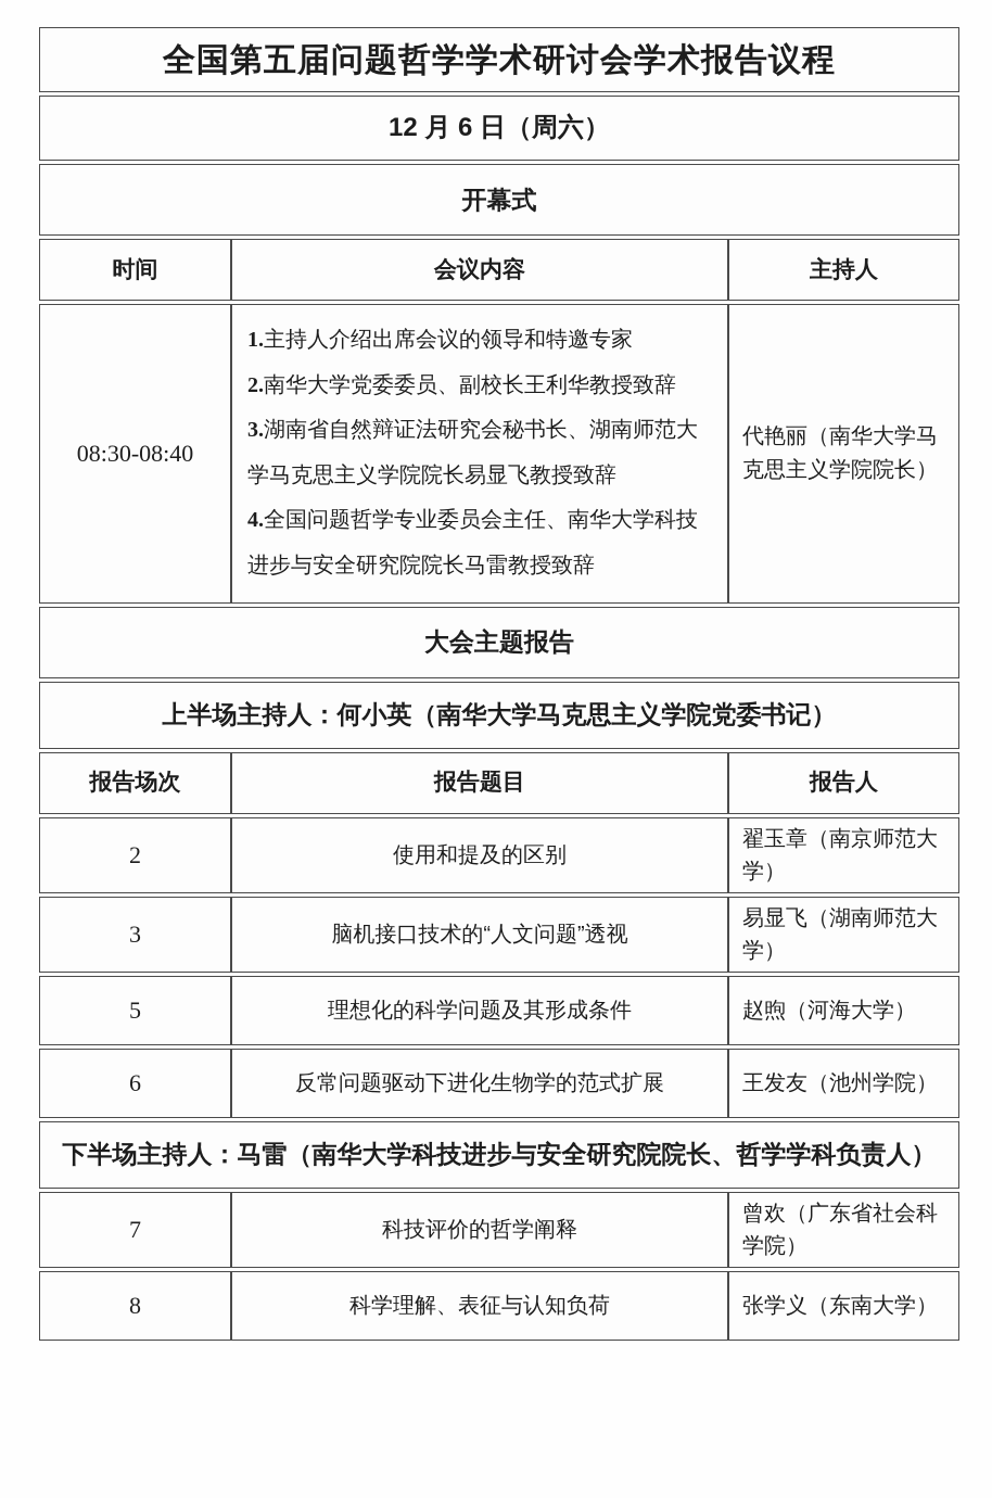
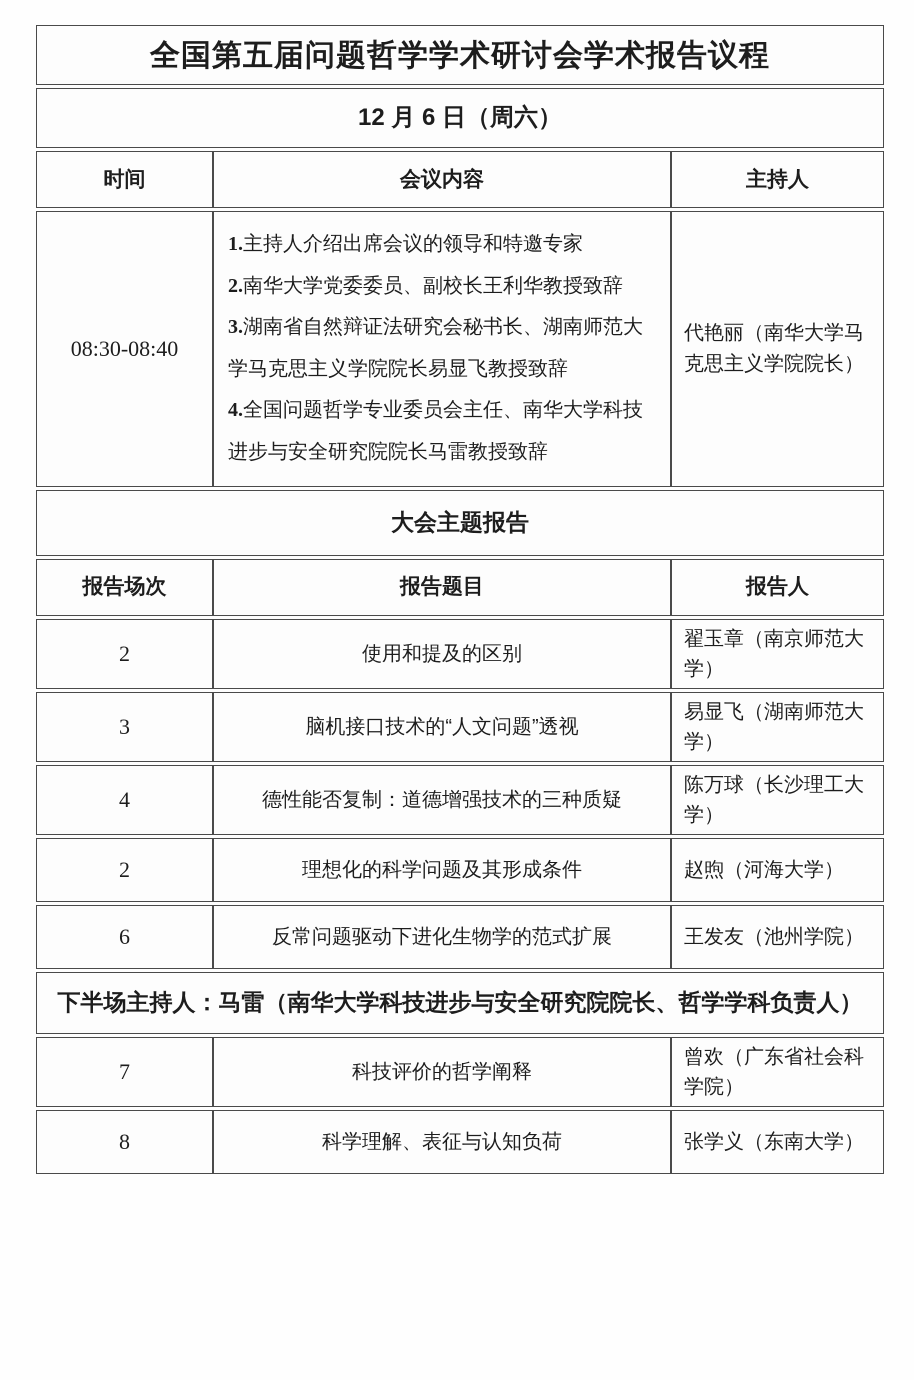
  全国第五届问题哲学学术研讨会学术报告议程
  12 月 6 日（周六）
- 开幕式
  时间	会议内容	主持人
  08:30-08:40	1.主持人介绍出席会议的领导和特邀专家 2.南华大学党委委员、副校长王利华教授致辞 3.湖南省自然辩证法研究会秘书长、湖南师范大学马克思主义学院院长易显飞教授致辞 4.全国问题哲学专业委员会主任、南华大学科技进步与安全研究院院长马雷教授致辞	代艳丽（南华大学马克思主义学院院长）
  大会主题报告
- 上半场主持人：何小英（南华大学马克思主义学院党委书记）
  报告场次	报告题目	报告人
  2	使用和提及的区别	翟玉章（南京师范大学）
  3	脑机接口技术的“人文问题”透视	易显飞（湖南师范大学）
+ 4	德性能否复制：道德增强技术的三种质疑	陈万球（长沙理工大学）
- 5	理想化的科学问题及其形成条件	赵煦（河海大学）
+ 2	理想化的科学问题及其形成条件	赵煦（河海大学）
  6	反常问题驱动下进化生物学的范式扩展	王发友（池州学院）
  下半场主持人：马雷（南华大学科技进步与安全研究院院长、哲学学科负责人）
  7	科技评价的哲学阐释	曾欢（广东省社会科学院）
  8	科学理解、表征与认知负荷	张学义（东南大学）
